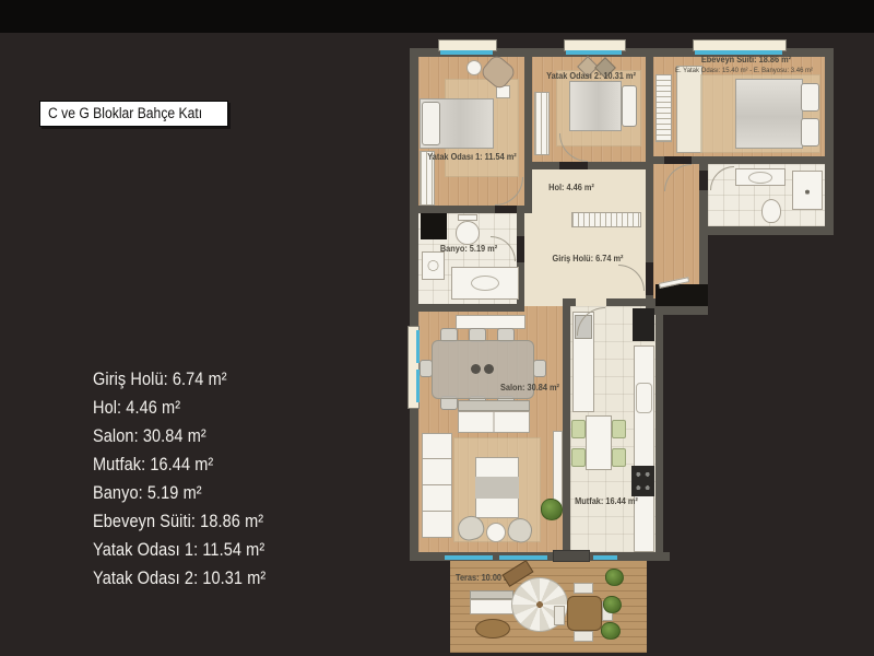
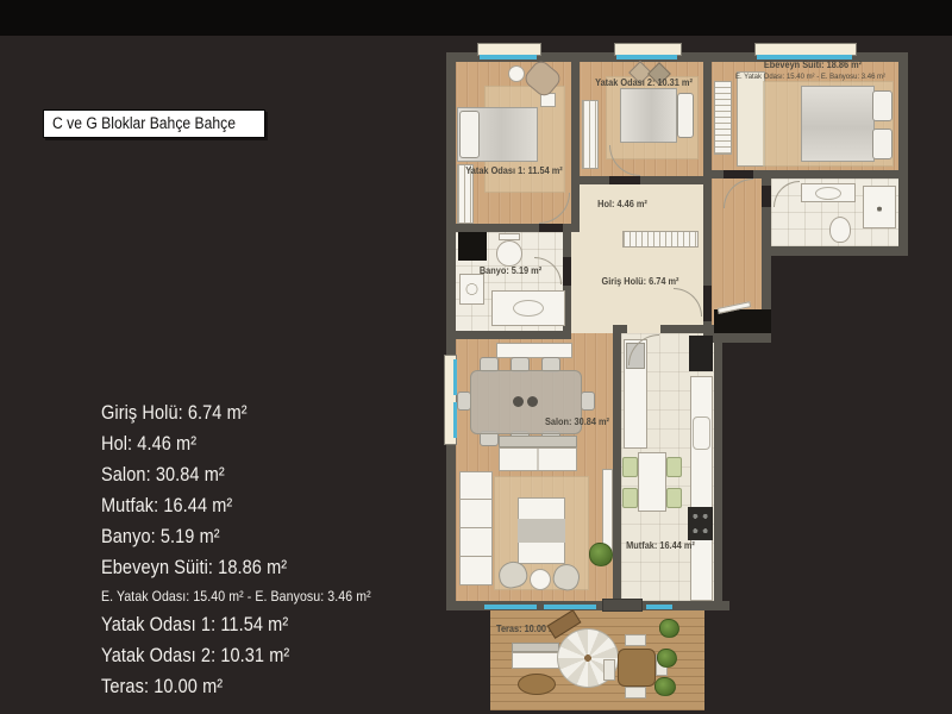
- C ve G Bloklar Bahçe Katı
+ C ve G Bloklar Bahçe Bahçe
  Giriş Holü: 6.74 m²
  Hol: 4.46 m²
  Salon: 30.84 m²
  Mutfak: 16.44 m²
  Banyo: 5.19 m²
  Ebeveyn Süiti: 18.86 m²
+ E. Yatak Odası: 15.40 m² - E. Banyosu: 3.46 m²
  Yatak Odası 1: 11.54 m²
  Yatak Odası 2: 10.31 m²
+ Teras: 10.00 m²
  Yatak Odası 1: 11.54 m²
  Yatak Odası 2: 10.31 m²
  Ebeveyn Süiti: 18.86 m²
  Banyo: 5.19 m²
  Hol: 4.46 m²
  Giriş Holü: 6.74 m²
  Salon: 30.84 m²
  Mutfak: 16.44 m²
  Teras: 10.00
